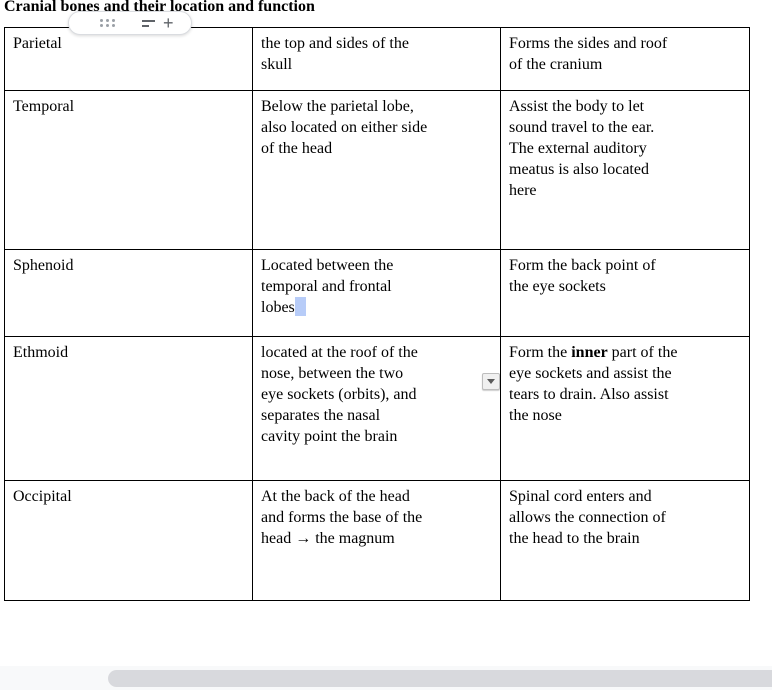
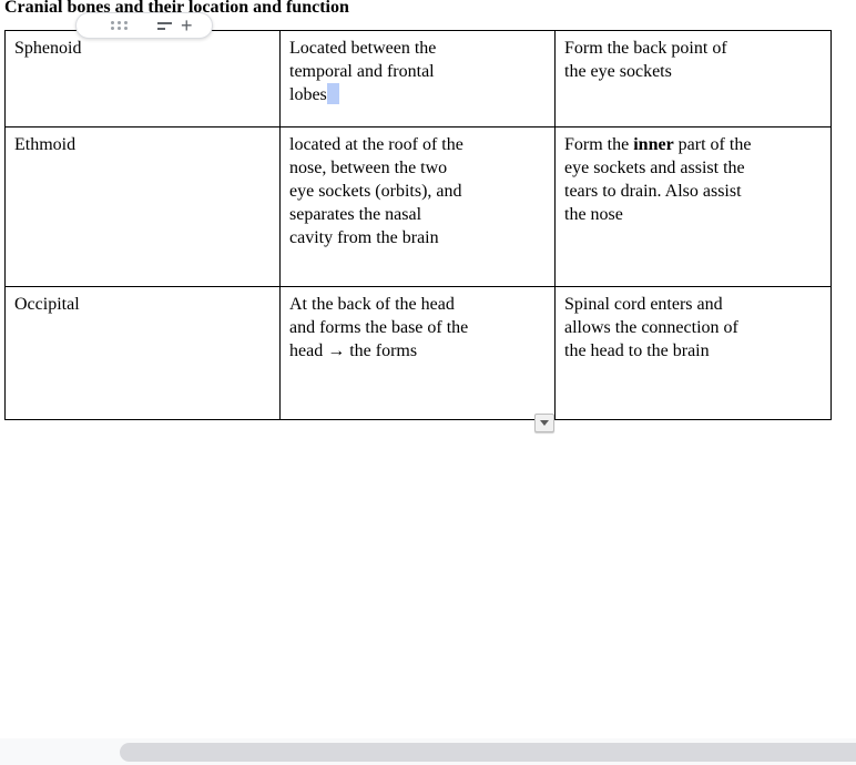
  Cranial bones and their location and function
  +
- Parietal	the top and sides of the skull	Forms the sides and roof of the cranium
- Temporal	Below the parietal lobe, also located on either side of the head	Assist the body to let sound travel to the ear. The external auditory meatus is also located here
  Sphenoid	Located between the temporal and frontal lobes	Form the back point of the eye sockets
- Ethmoid	located at the roof of the nose, between the two eye sockets (orbits), and separates the nasal cavity point the brain	Form the inner part of the eye sockets and assist the tears to drain. Also assist the nose
+ Ethmoid	located at the roof of the nose, between the two eye sockets (orbits), and separates the nasal cavity from the brain	Form the inner part of the eye sockets and assist the tears to drain. Also assist the nose
- Occipital	At the back of the head and forms the base of the head → the magnum	Spinal cord enters and allows the connection of the head to the brain
+ Occipital	At the back of the head and forms the base of the head → the forms	Spinal cord enters and allows the connection of the head to the brain
